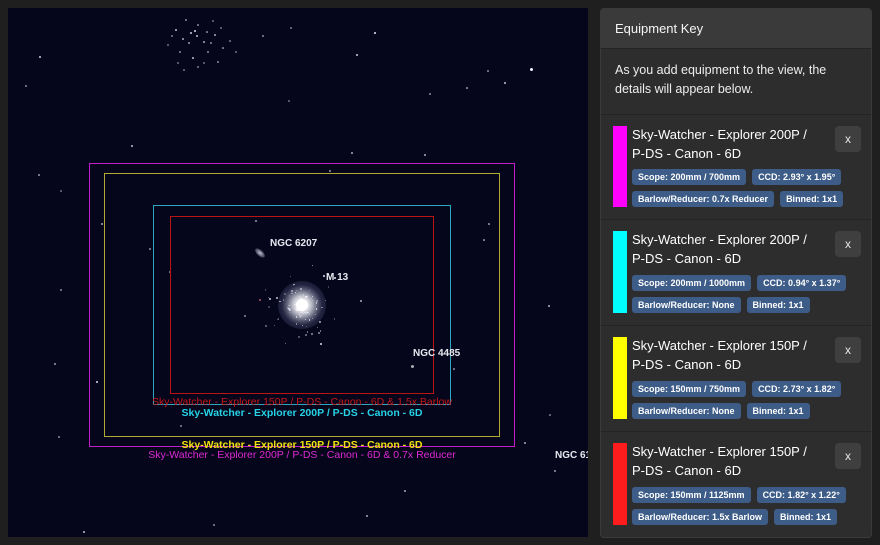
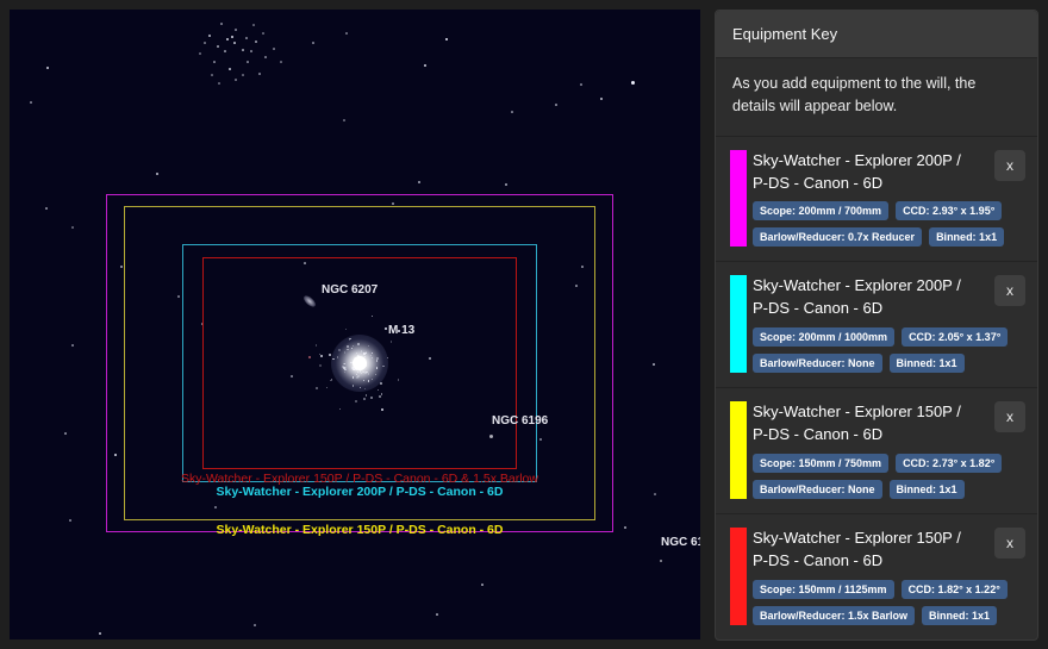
- Sky-Watcher - Explorer 200P / P-DS - Canon - 6D & 0.7x Reducer
  Sky-Watcher - Explorer 150P / P-DS - Canon - 6D
  Sky-Watcher - Explorer 200P / P-DS - Canon - 6D
  Sky-Watcher - Explorer 150P / P-DS - Canon - 6D & 1.5x Barlow
  NGC 6207
  M 13
- NGC 4485
+ NGC 6196
  Equipment Key
- As you add equipment to the view, the details will appear below.
+ As you add equipment to the will, the details will appear below.
  Sky-Watcher - Explorer 200P / P-DS - Canon - 6D
  Scope: 200mm / 700mm
  CCD: 2.93° x 1.95°
  Barlow/Reducer: 0.7x Reducer
  Binned: 1x1
  x
  Sky-Watcher - Explorer 200P / P-DS - Canon - 6D
  Scope: 200mm / 1000mm
- CCD: 0.94° x 1.37°
+ CCD: 2.05° x 1.37°
  Barlow/Reducer: None
  Binned: 1x1
  x
  Sky-Watcher - Explorer 150P / P-DS - Canon - 6D
  Scope: 150mm / 750mm
  CCD: 2.73° x 1.82°
  Barlow/Reducer: None
  Binned: 1x1
  x
  Sky-Watcher - Explorer 150P / P-DS - Canon - 6D
  Scope: 150mm / 1125mm
  CCD: 1.82° x 1.22°
  Barlow/Reducer: 1.5x Barlow
  Binned: 1x1
  x
